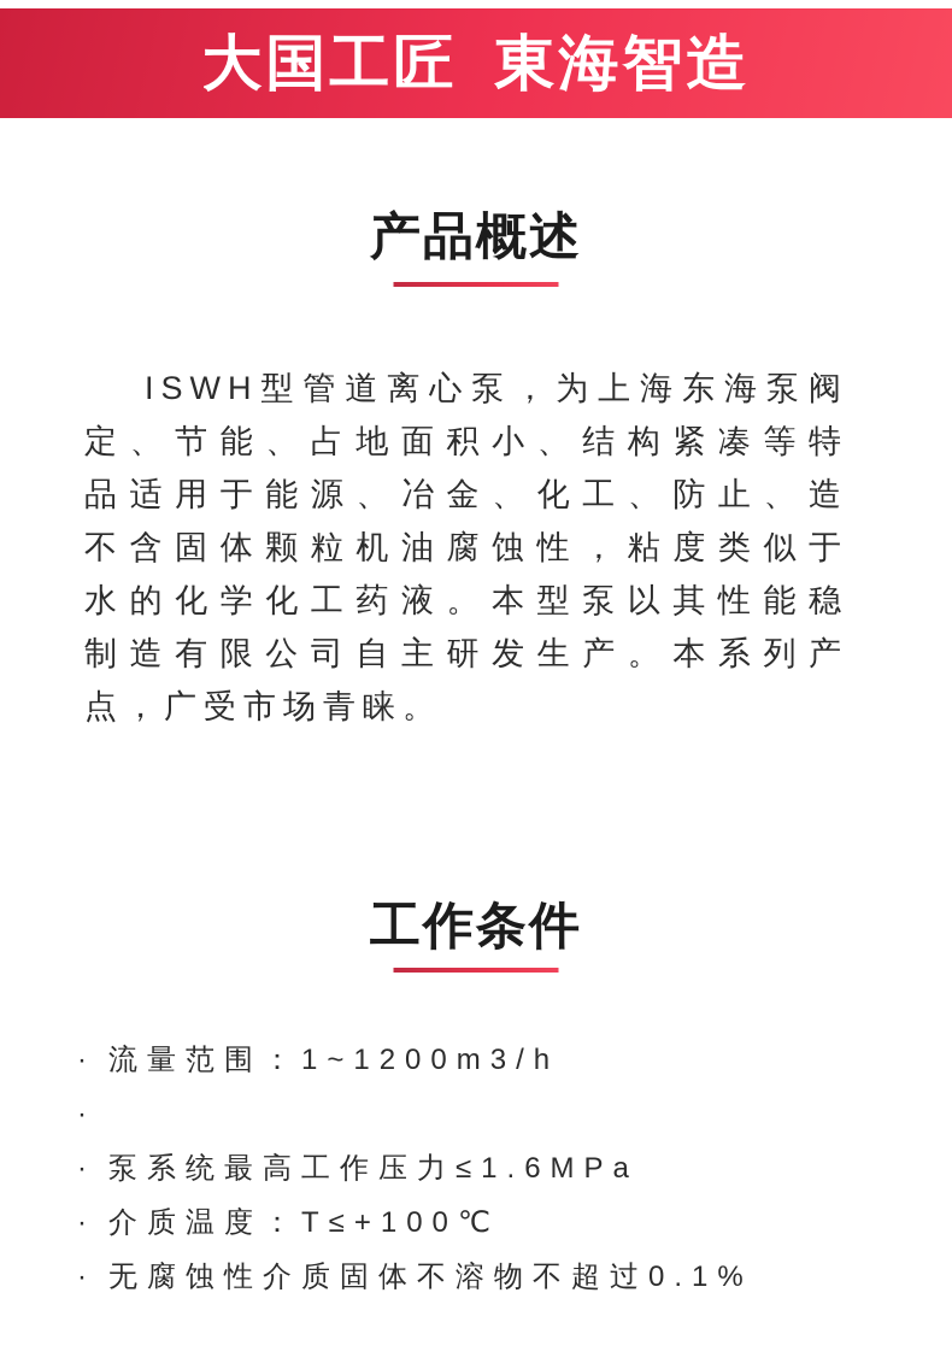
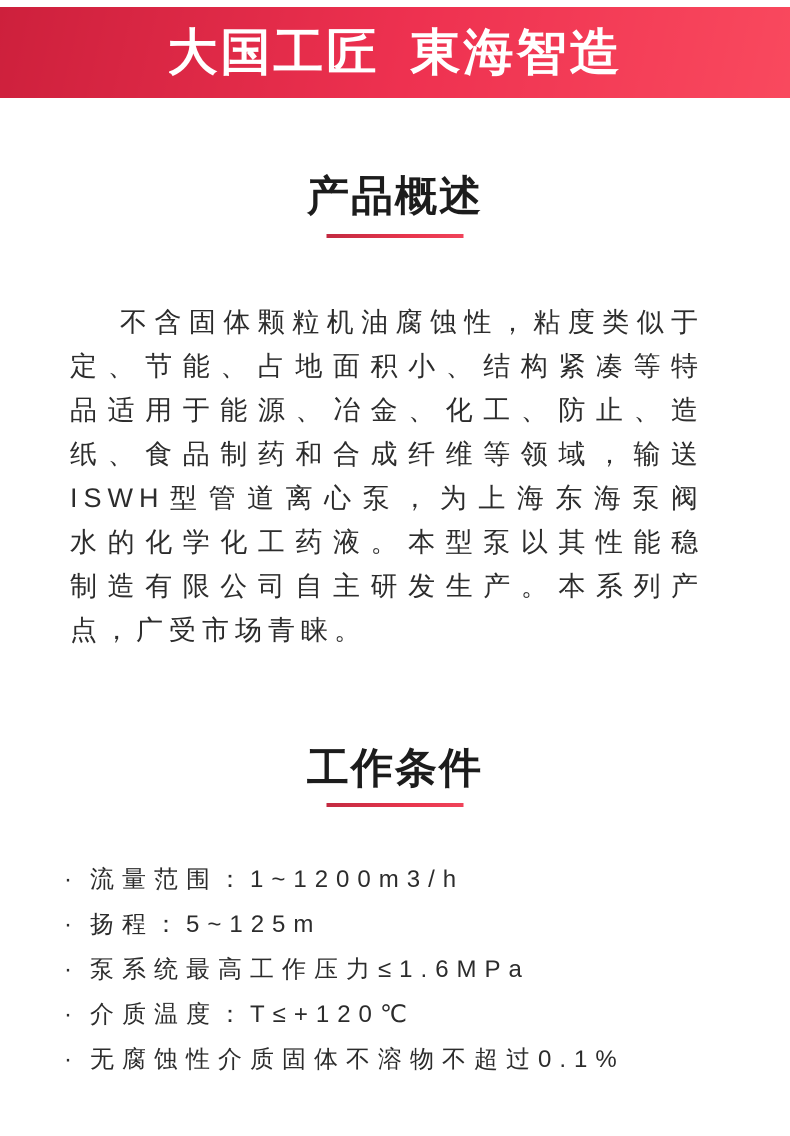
  大国工匠 東海智造
  产品概述
- ISWH型管道离心泵，为上海东海泵阀
+ 不含固体颗粒机油腐蚀性，粘度类似于
  定、节能、占地面积小、结构紧凑等特
  品适用于能源、冶金、化工、防止、造
+ 纸、食品制药和合成纤维等领域，输送
- 不含固体颗粒机油腐蚀性，粘度类似于
+ ISWH型管道离心泵，为上海东海泵阀
  水的化学化工药液。本型泵以其性能稳
  制造有限公司自主研发生产。本系列产
  点，广受市场青睐。
  工作条件
  ·
  流量范围：1~1200m3/h
  ·
+ 扬程：5~125m
  ·
  泵系统最高工作压力≤1.6MPa
  ·
- 介质温度：T≤+100℃
+ 介质温度：T≤+120℃
  ·
  无腐蚀性介质固体不溶物不超过0.1%
